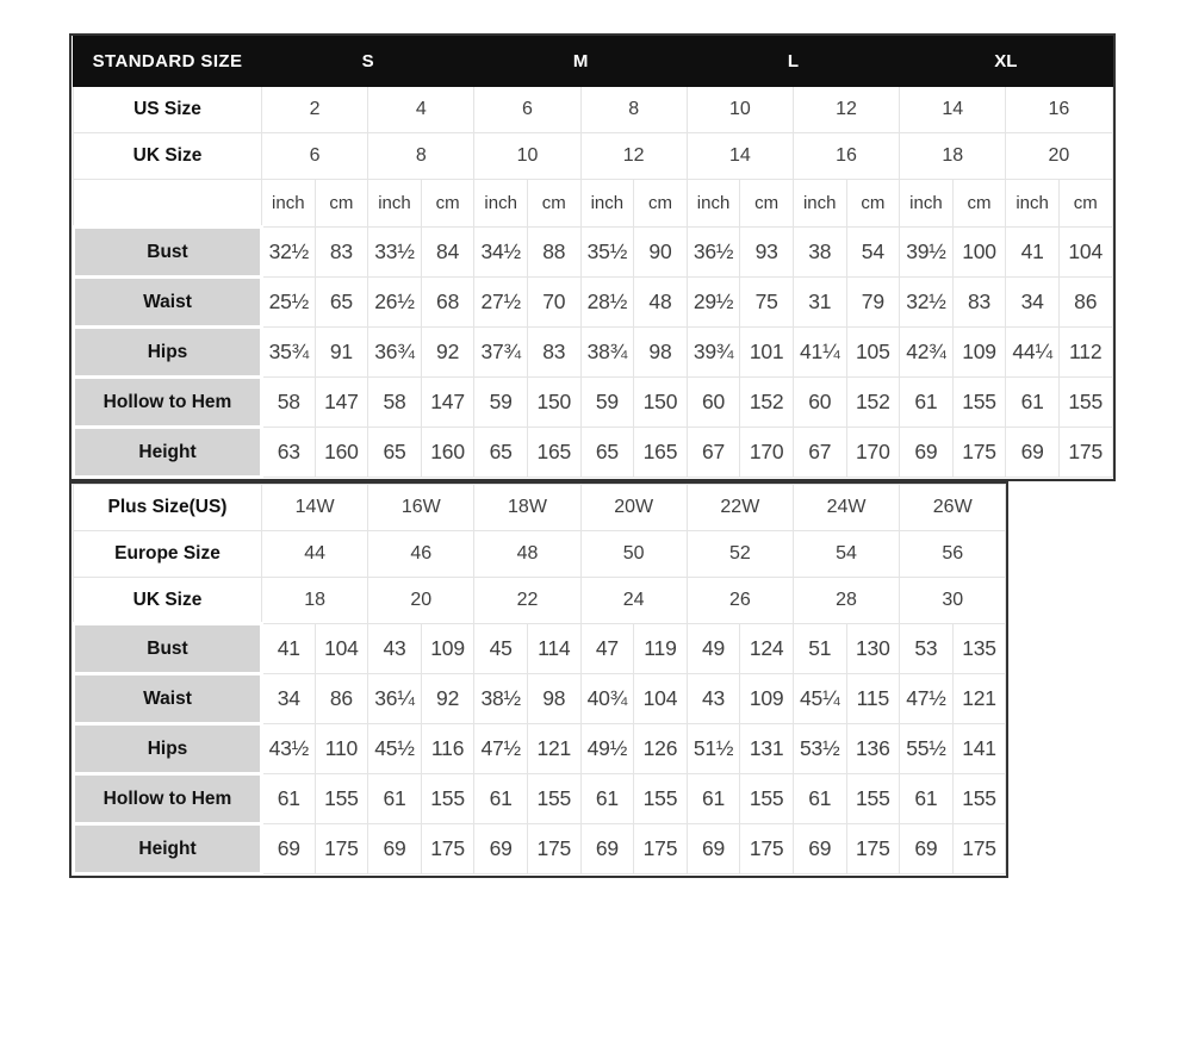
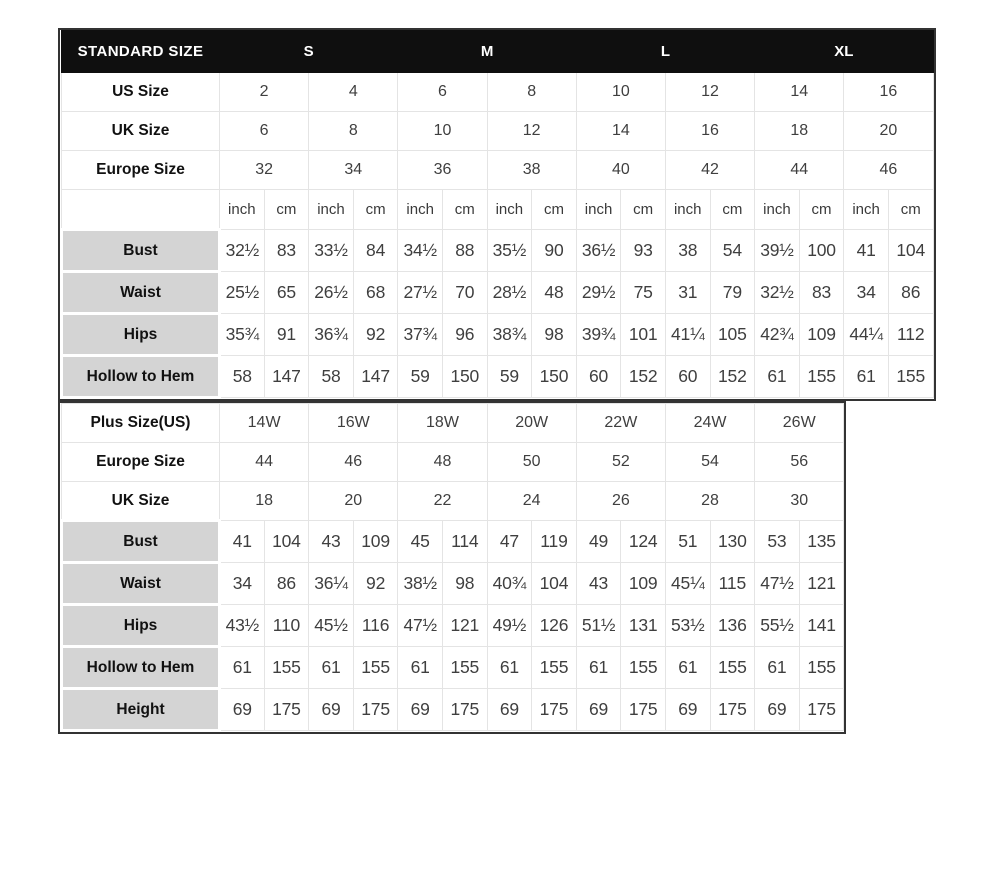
  STANDARD SIZE	S	M	L	XL
  US Size	2	4	6	8	10	12	14	16
  UK Size	6	8	10	12	14	16	18	20
+ Europe Size	32	34	36	38	40	42	44	46
  	inch	cm	inch	cm	inch	cm	inch	cm	inch	cm	inch	cm	inch	cm	inch	cm
  Bust	32½	83	33½	84	34½	88	35½	90	36½	93	38	54	39½	100	41	104
  Waist	25½	65	26½	68	27½	70	28½	48	29½	75	31	79	32½	83	34	86
- Hips	35¾	91	36¾	92	37¾	83	38¾	98	39¾	101	41¼	105	42¾	109	44¼	112
+ Hips	35¾	91	36¾	92	37¾	96	38¾	98	39¾	101	41¼	105	42¾	109	44¼	112
  Hollow to Hem	58	147	58	147	59	150	59	150	60	152	60	152	61	155	61	155
- Height	63	160	65	160	65	165	65	165	67	170	67	170	69	175	69	175
  Plus Size(US)	14W	16W	18W	20W	22W	24W	26W
  Europe Size	44	46	48	50	52	54	56
  UK Size	18	20	22	24	26	28	30
  Bust	41	104	43	109	45	114	47	119	49	124	51	130	53	135
  Waist	34	86	36¼	92	38½	98	40¾	104	43	109	45¼	115	47½	121
  Hips	43½	110	45½	116	47½	121	49½	126	51½	131	53½	136	55½	141
  Hollow to Hem	61	155	61	155	61	155	61	155	61	155	61	155	61	155
  Height	69	175	69	175	69	175	69	175	69	175	69	175	69	175
